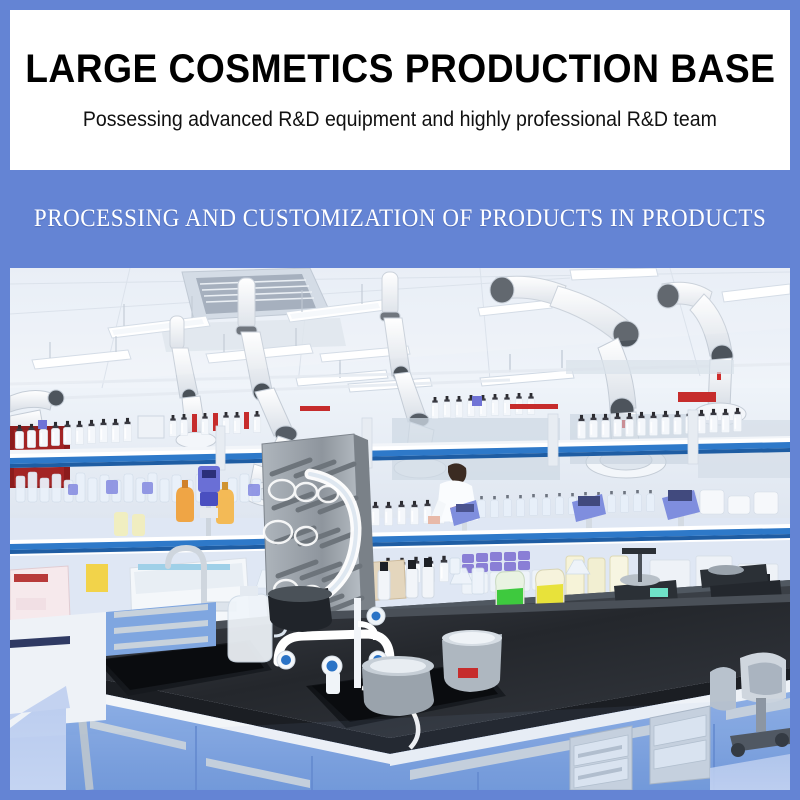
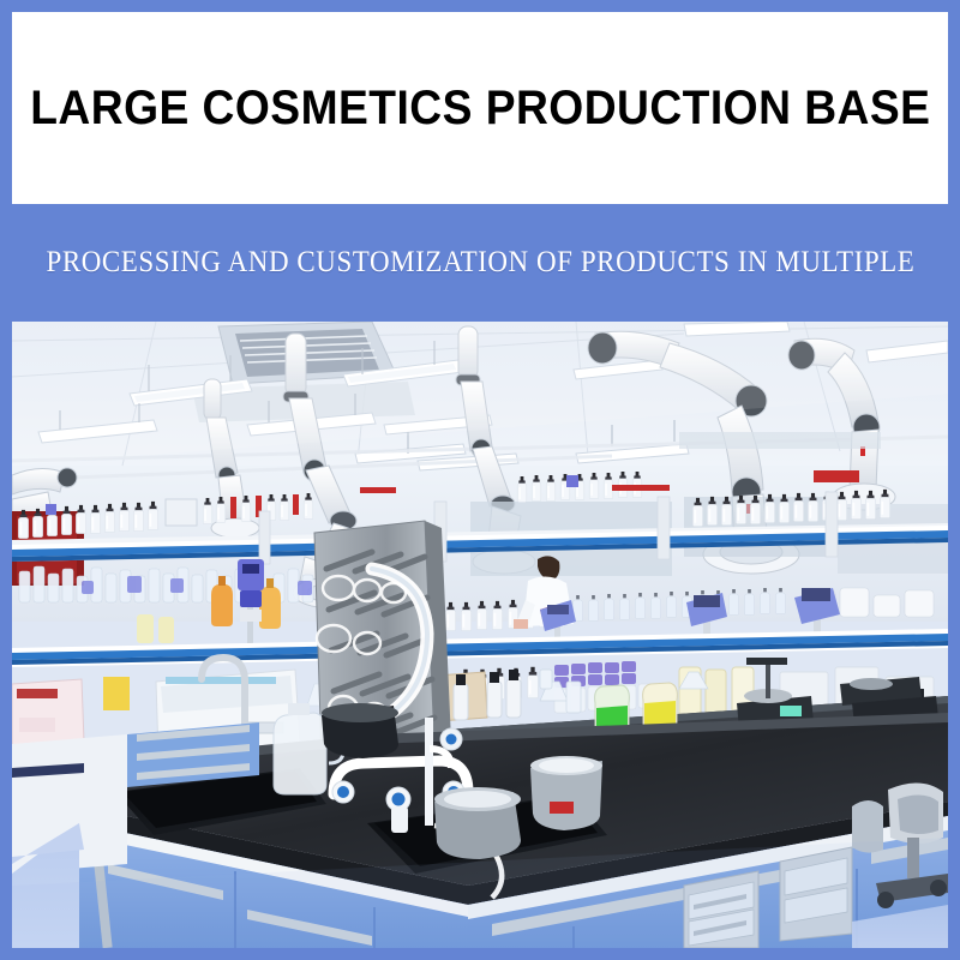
  LARGE COSMETICS PRODUCTION BASE
- Possessing advanced R&D equipment and highly professional R&D team
- PROCESSING AND CUSTOMIZATION OF PRODUCTS IN PRODUCTS
+ PROCESSING AND CUSTOMIZATION OF PRODUCTS IN MULTIPLE
